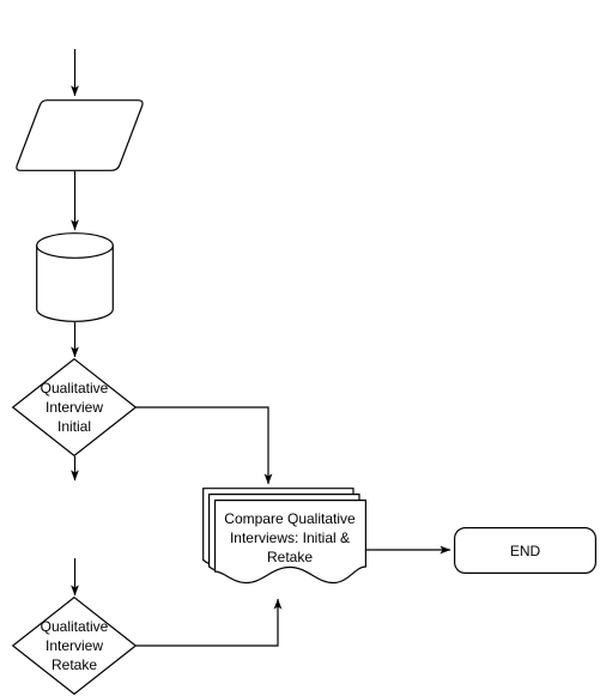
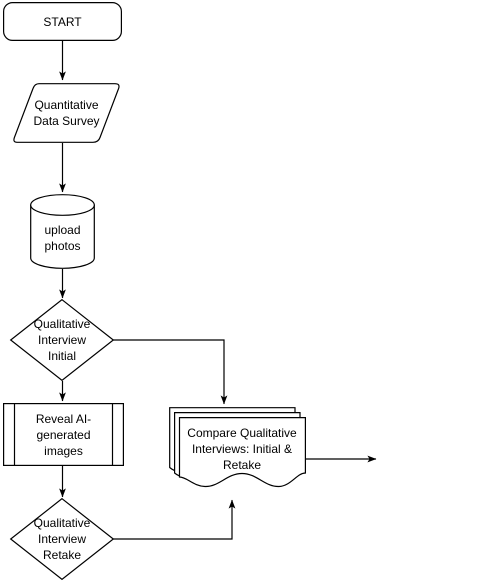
+ START
+ Quantitative
+ Data Survey
+ upload
+ photos
  Qualitative
  Interview
  Initial
+ Reveal AI-
+ generated
+ images
  Qualitative
  Interview
  Retake
  Compare Qualitative
  Interviews: Initial &
  Retake
- END
